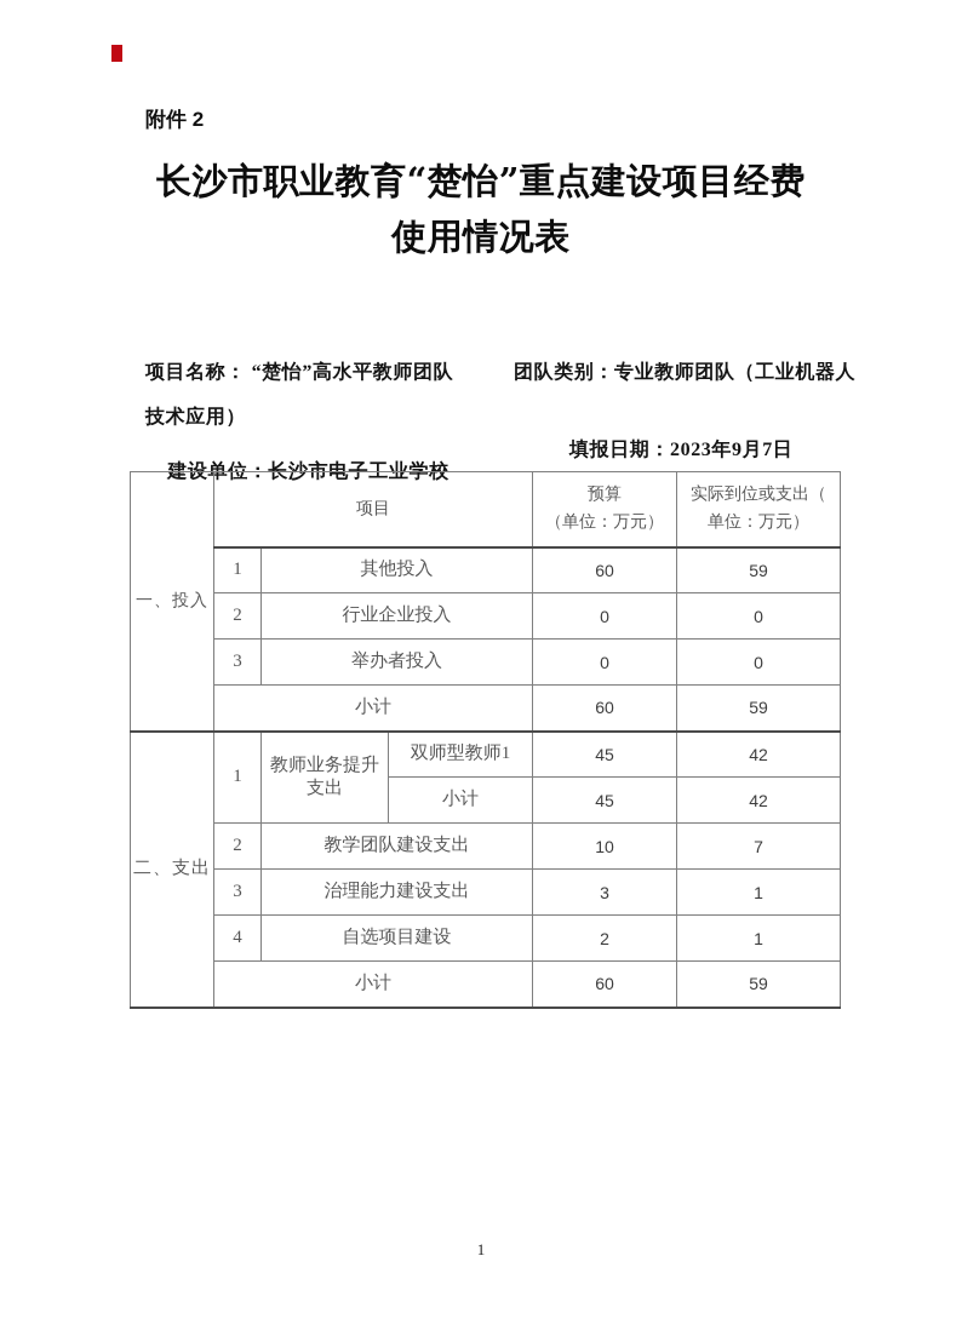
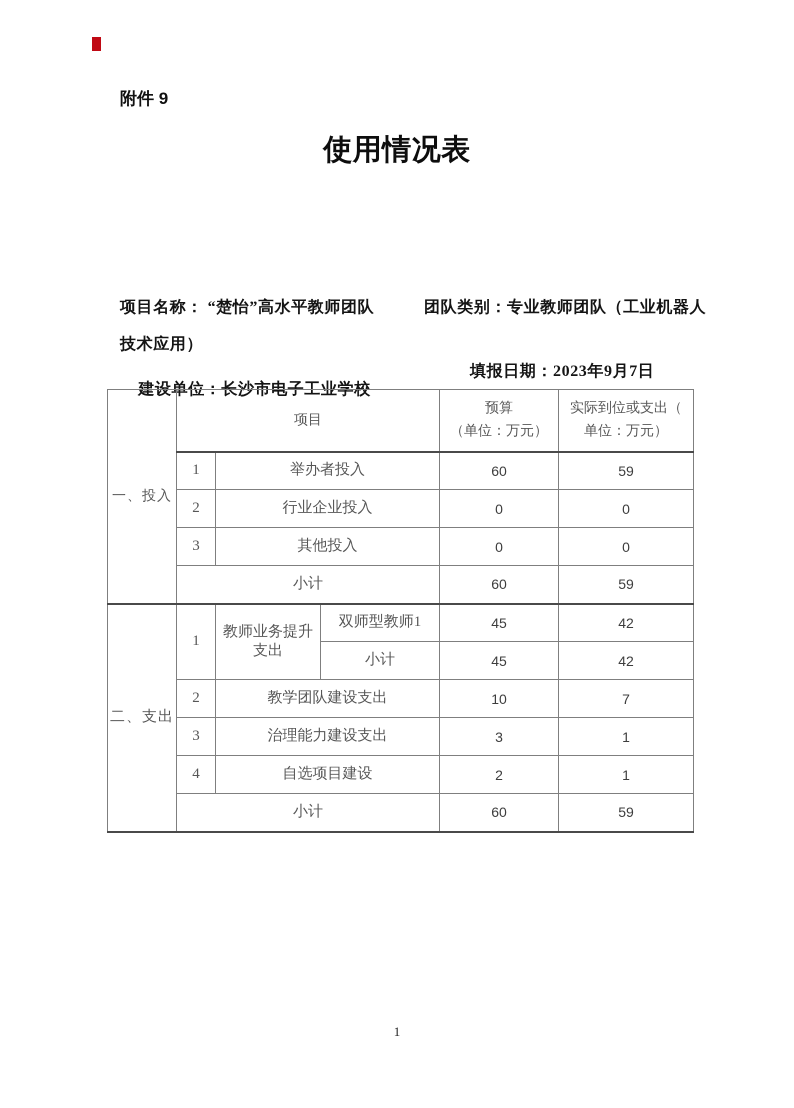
- 附件 2
+ 附件 9
- 长沙市职业教育“楚怡”重点建设项目经费
  使用情况表
  项目名称： “楚怡”高水平教师团队 团队类别：专业教师团队（工业机器人
  技术应用）
  建设单位：长沙市电子工业学校
  填报日期：2023年9月7日
  一、投入	项目	预算 （单位：万元）	实际到位或支出（ 单位：万元）
- 1	其他投入	60	59
+ 1	举办者投入	60	59
  2	行业企业投入	0	0
- 3	举办者投入	0	0
+ 3	其他投入	0	0
  小计	60	59
  二、支出	1	教师业务提升 支出	双师型教师1	45	42
  小计	45	42
  2	教学团队建设支出	10	7
  3	治理能力建设支出	3	1
  4	自选项目建设	2	1
  小计	60	59
  1
